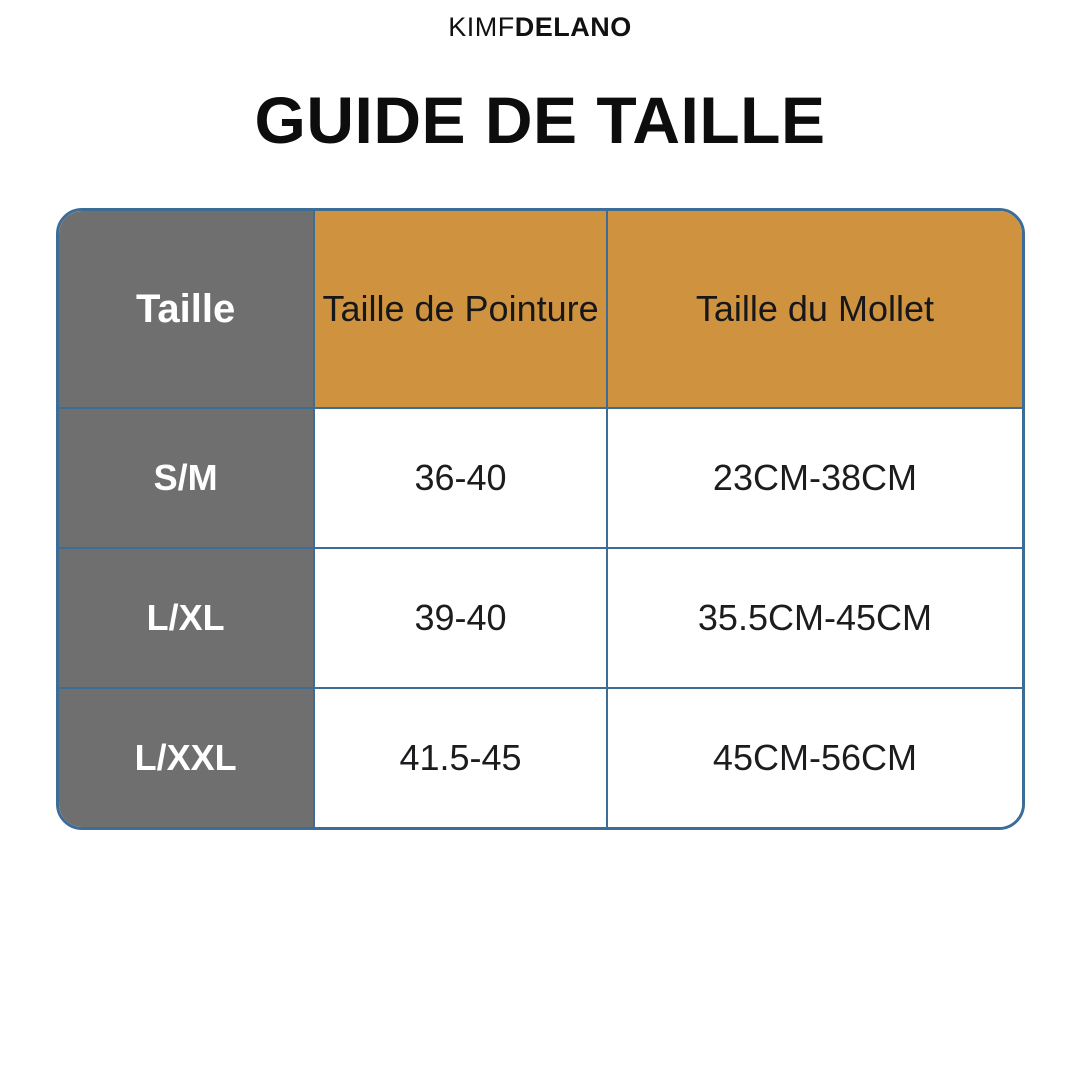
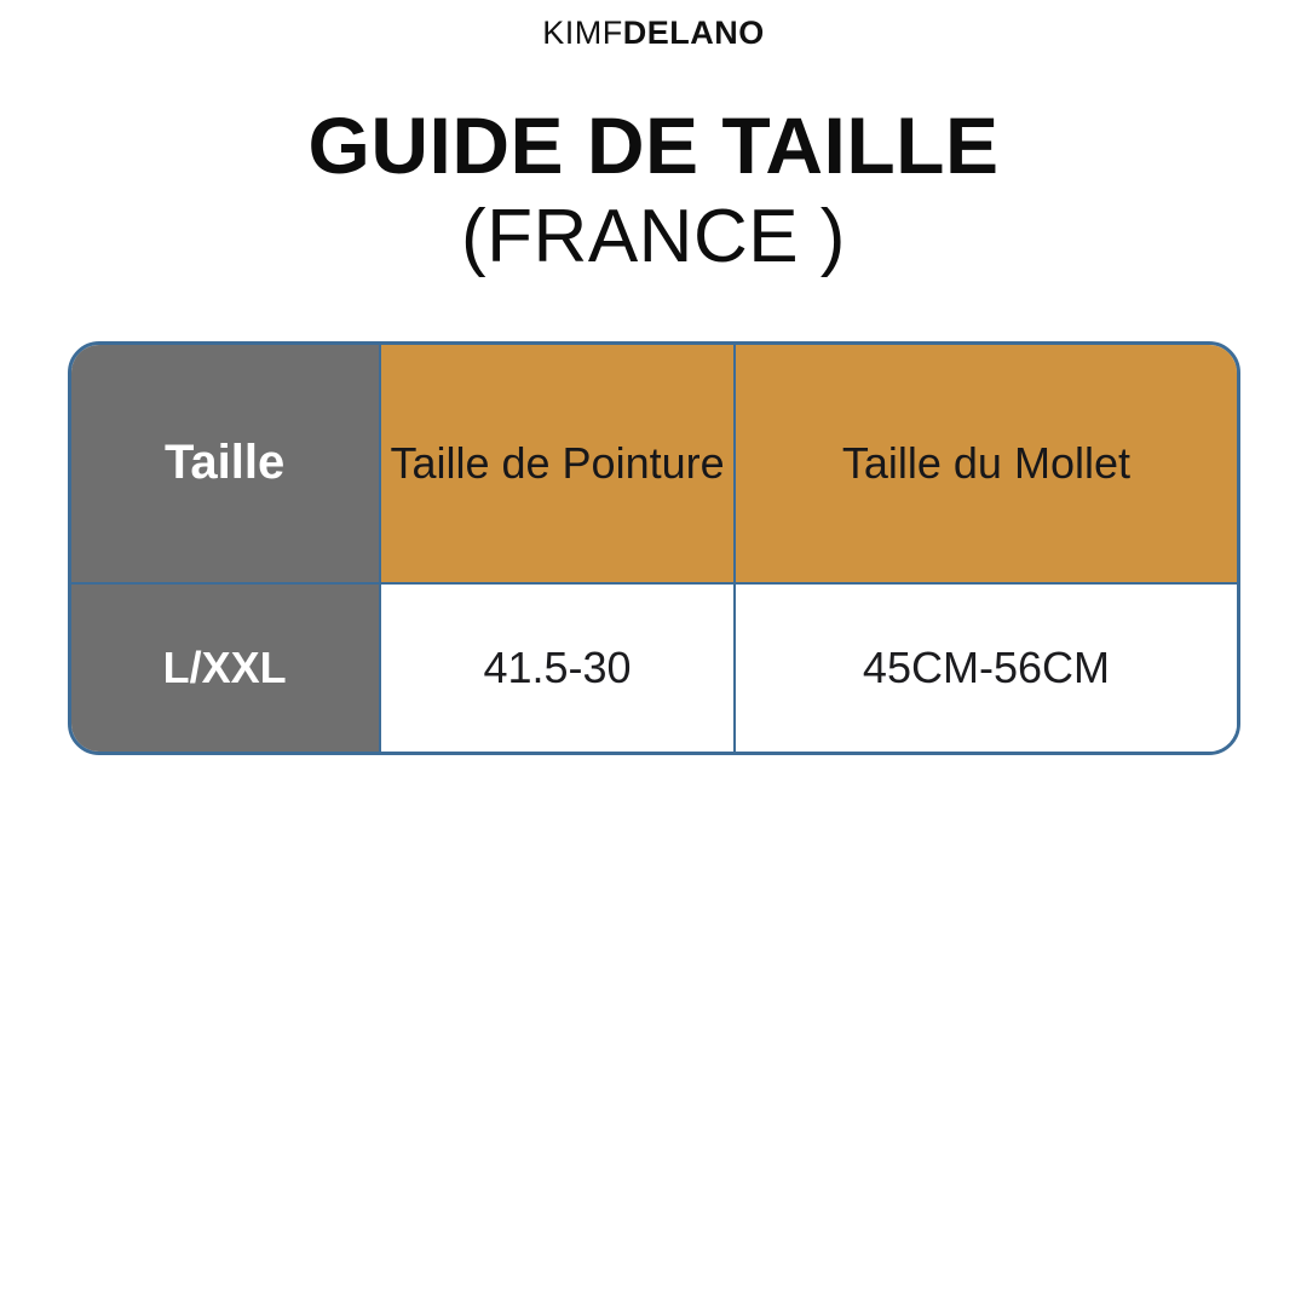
  KIMFDELANO
  GUIDE DE TAILLE
+ (FRANCE )
  Taille	Taille de Pointure	Taille du Mollet
- S/M	36-40	23CM-38CM
- L/XL	39-40	35.5CM-45CM
- L/XXL	41.5-45	45CM-56CM
+ L/XXL	41.5-30	45CM-56CM
